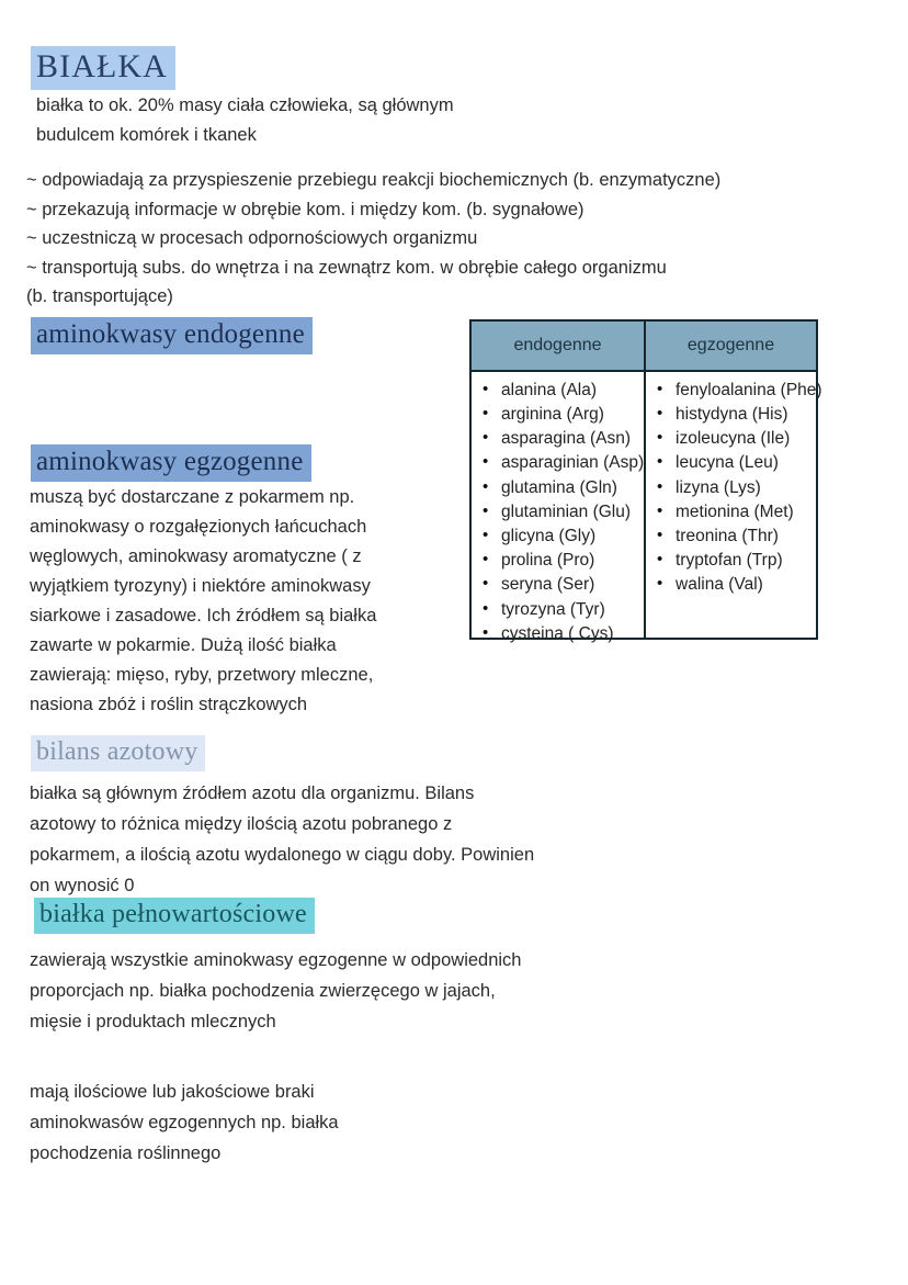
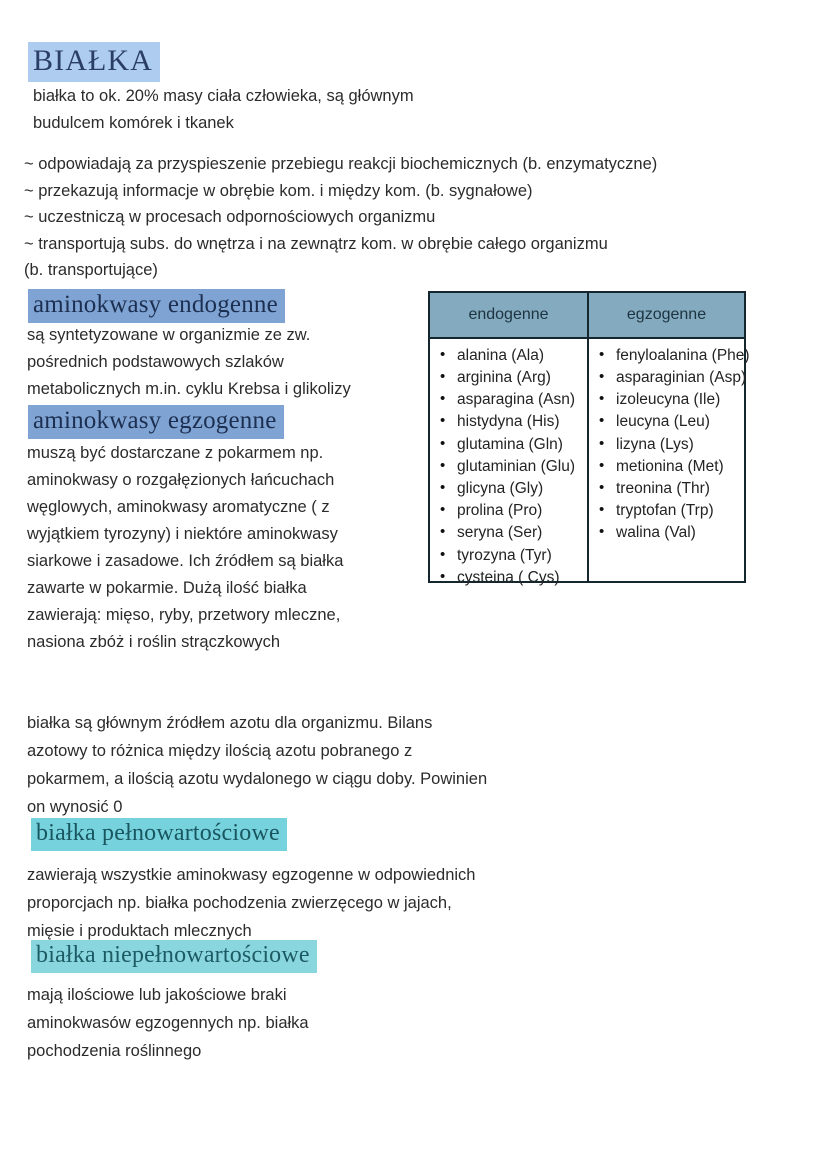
  BIAŁKA
  białka to ok. 20% masy ciała człowieka, są głównym
  budulcem komórek i tkanek
  ~ odpowiadają za przyspieszenie przebiegu reakcji biochemicznych (b. enzymatyczne)
  ~ przekazują informacje w obrębie kom. i między kom. (b. sygnałowe)
  ~ uczestniczą w procesach odpornościowych organizmu
  ~ transportują subs. do wnętrza i na zewnątrz kom. w obrębie całego organizmu
  (b. transportujące)
  aminokwasy endogenne
+ są syntetyzowane w organizmie ze zw.
+ pośrednich podstawowych szlaków
+ metabolicznych m.in. cyklu Krebsa i glikolizy
  aminokwasy egzogenne
  muszą być dostarczane z pokarmem np.
  aminokwasy o rozgałęzionych łańcuchach
  węglowych, aminokwasy aromatyczne ( z
  wyjątkiem tyrozyny) i niektóre aminokwasy
  siarkowe i zasadowe. Ich źródłem są białka
  zawarte w pokarmie. Dużą ilość białka
  zawierają: mięso, ryby, przetwory mleczne,
  nasiona zbóż i roślin strączkowych
- bilans azotowy
  białka są głównym źródłem azotu dla organizmu. Bilans
  azotowy to różnica między ilością azotu pobranego z
  pokarmem, a ilością azotu wydalonego w ciągu doby. Powinien
  on wynosić 0
  białka pełnowartościowe
  zawierają wszystkie aminokwasy egzogenne w odpowiednich
  proporcjach np. białka pochodzenia zwierzęcego w jajach,
  mięsie i produktach mlecznych
+ białka niepełnowartościowe
  mają ilościowe lub jakościowe braki
  aminokwasów egzogennych np. białka
  pochodzenia roślinnego
  endogenne
  egzogenne
  alanina (Ala)
  arginina (Arg)
  asparagina (Asn)
- asparaginian (Asp)
+ histydyna (His)
  glutamina (Gln)
  glutaminian (Glu)
  glicyna (Gly)
  prolina (Pro)
  seryna (Ser)
  tyrozyna (Tyr)
  cysteina ( Cys)
  fenyloalanina (Phe)
- histydyna (His)
+ asparaginian (Asp)
  izoleucyna (Ile)
  leucyna (Leu)
  lizyna (Lys)
  metionina (Met)
  treonina (Thr)
  tryptofan (Trp)
  walina (Val)
